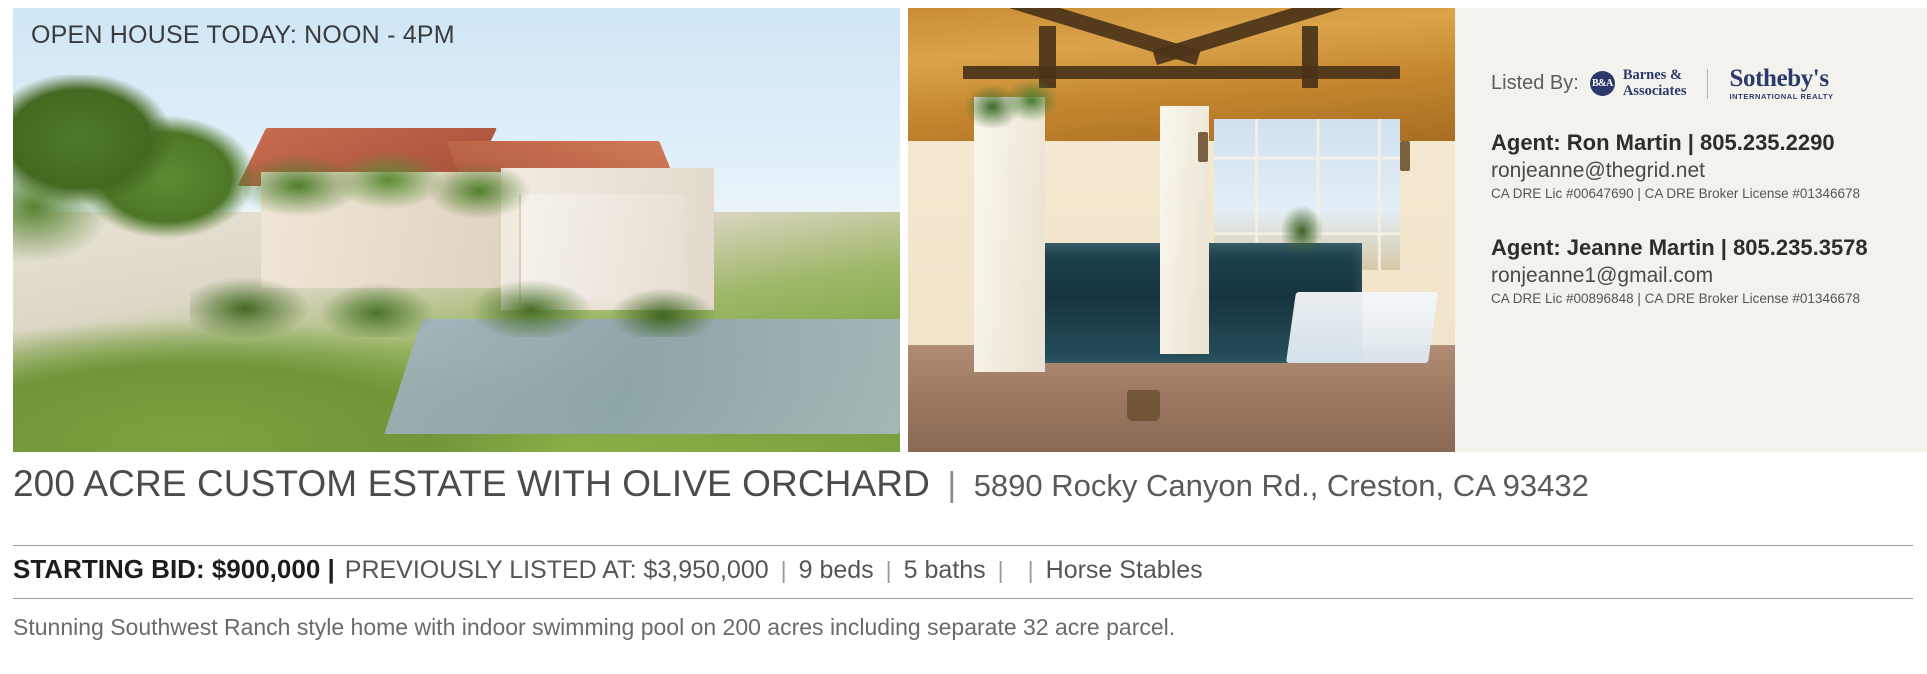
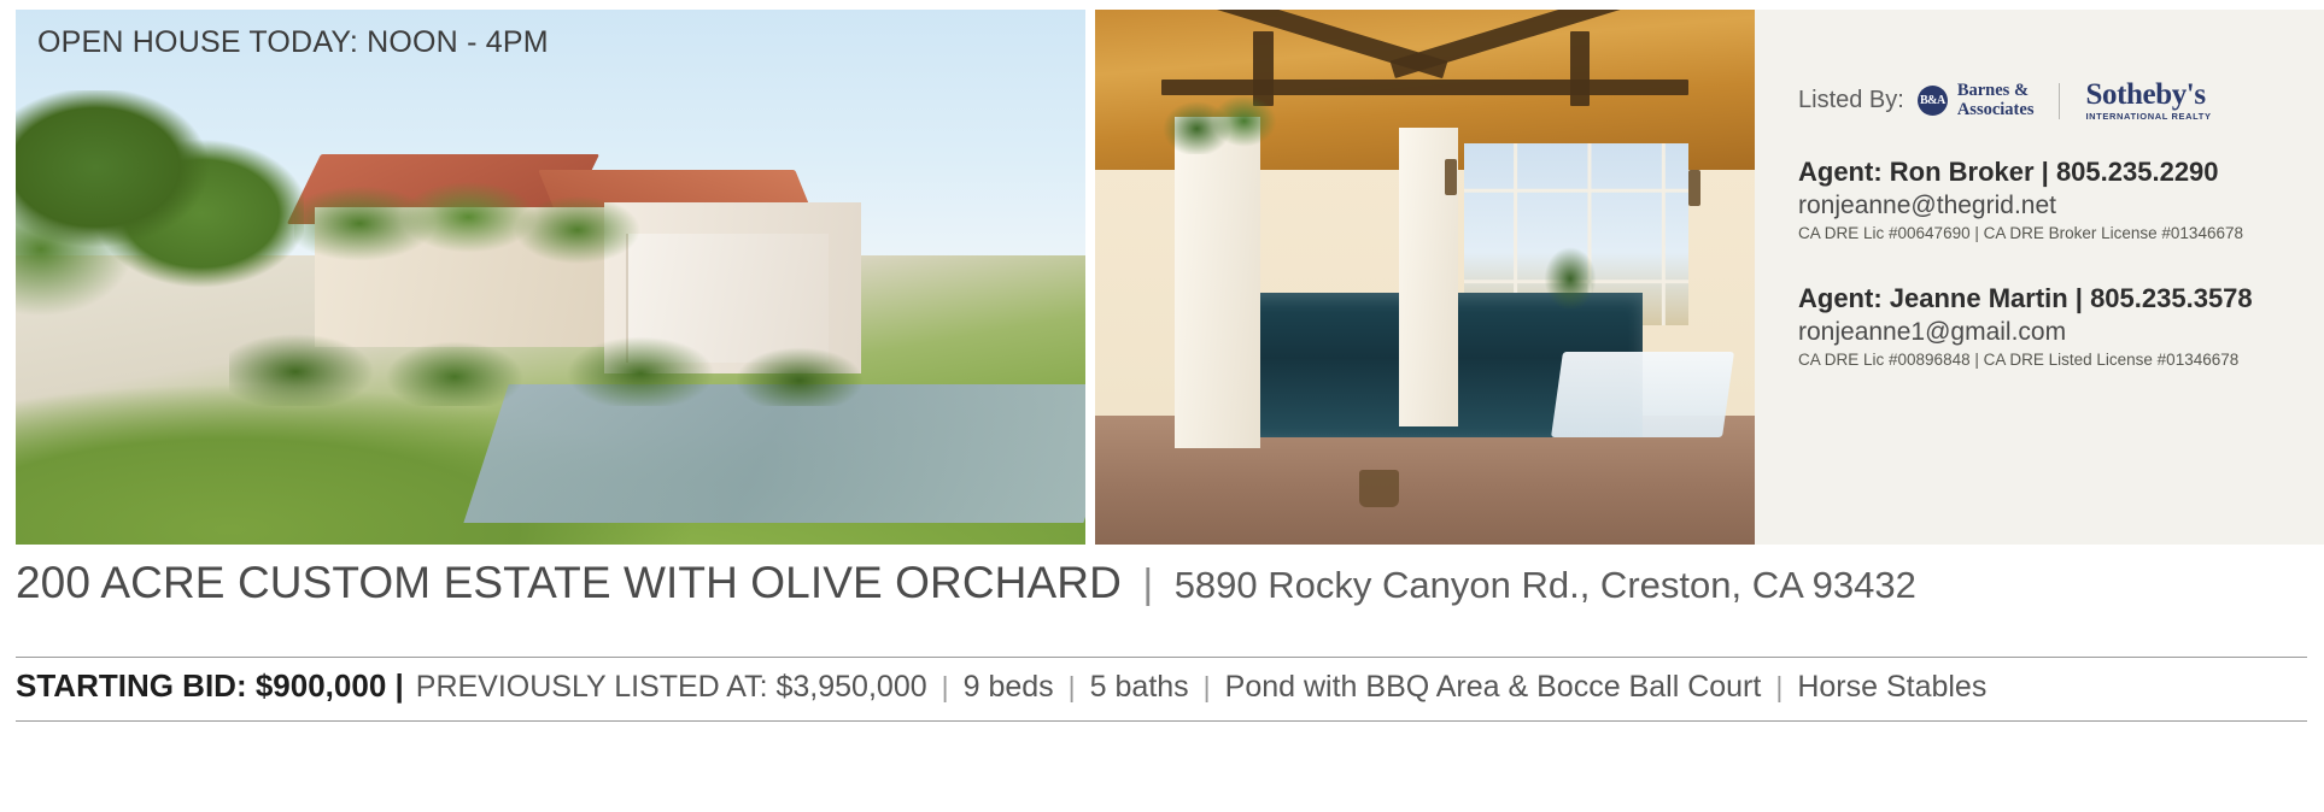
  OPEN HOUSE TODAY: NOON - 4PM
  Listed By:
  B&A
  Barnes &
  Associates
  Sotheby's
  INTERNATIONAL REALTY
- Agent: Ron Martin | 805.235.2290
+ Agent: Ron Broker | 805.235.2290
  ronjeanne@thegrid.net
  CA DRE Lic #00647690 | CA DRE Broker License #01346678
  Agent: Jeanne Martin | 805.235.3578
  ronjeanne1@gmail.com
- CA DRE Lic #00896848 | CA DRE Broker License #01346678
+ CA DRE Lic #00896848 | CA DRE Listed License #01346678
  200 ACRE CUSTOM ESTATE WITH OLIVE ORCHARD | 5890 Rocky Canyon Rd., Creston, CA 93432
  STARTING BID: $900,000 |
  PREVIOUSLY LISTED AT: $3,950,000
  |
  9 beds
  |
  5 baths
  |
+ Pond with BBQ Area & Bocce Ball Court
  |
  Horse Stables
- Stunning Southwest Ranch style home with indoor swimming pool on 200 acres including separate 32 acre parcel.
